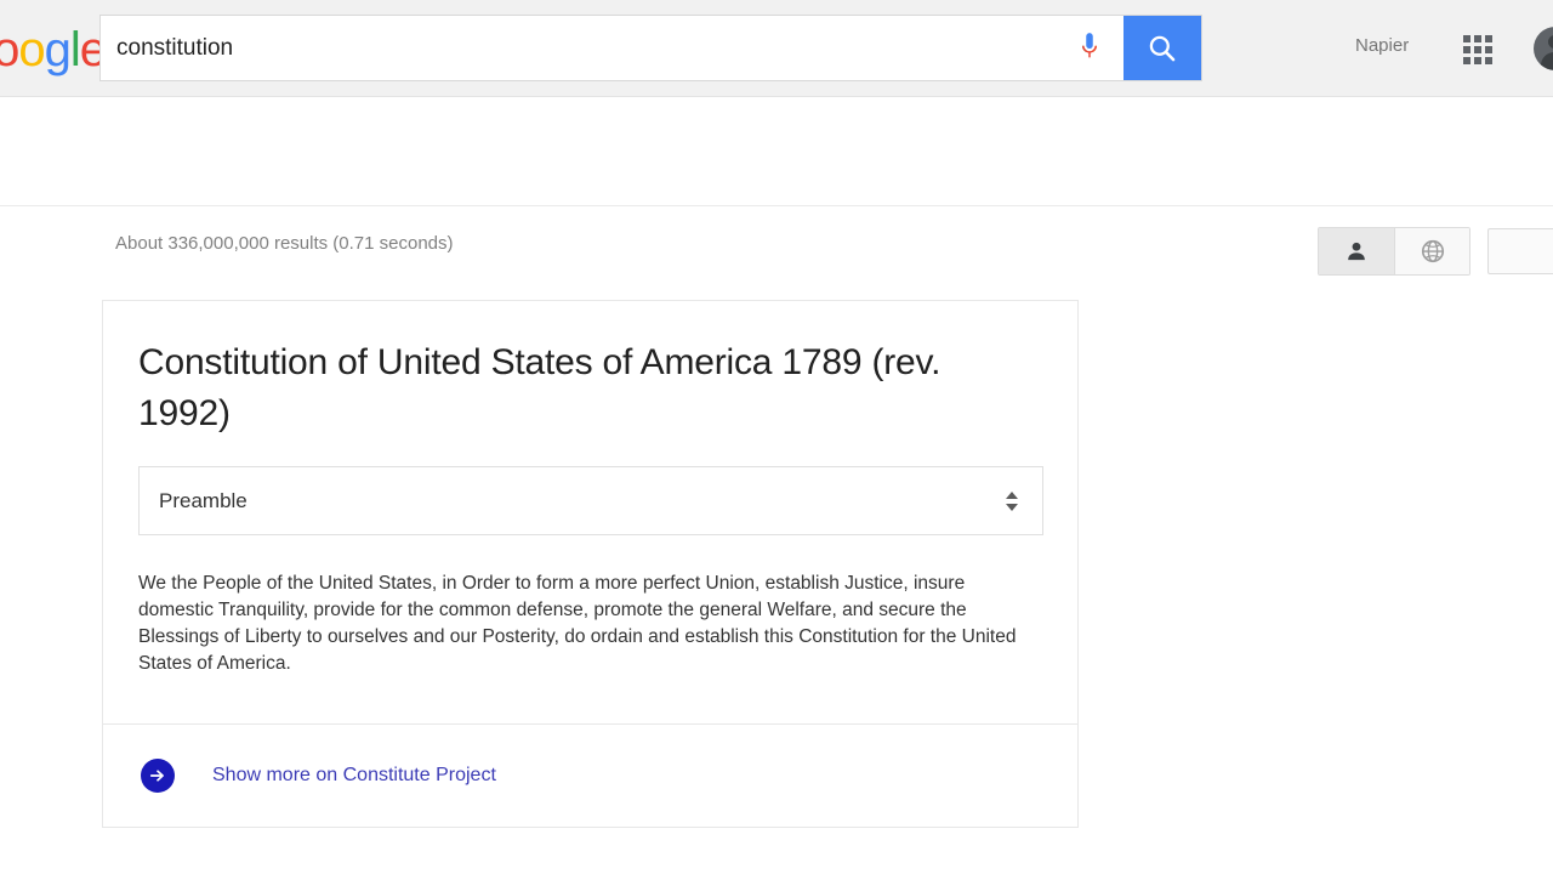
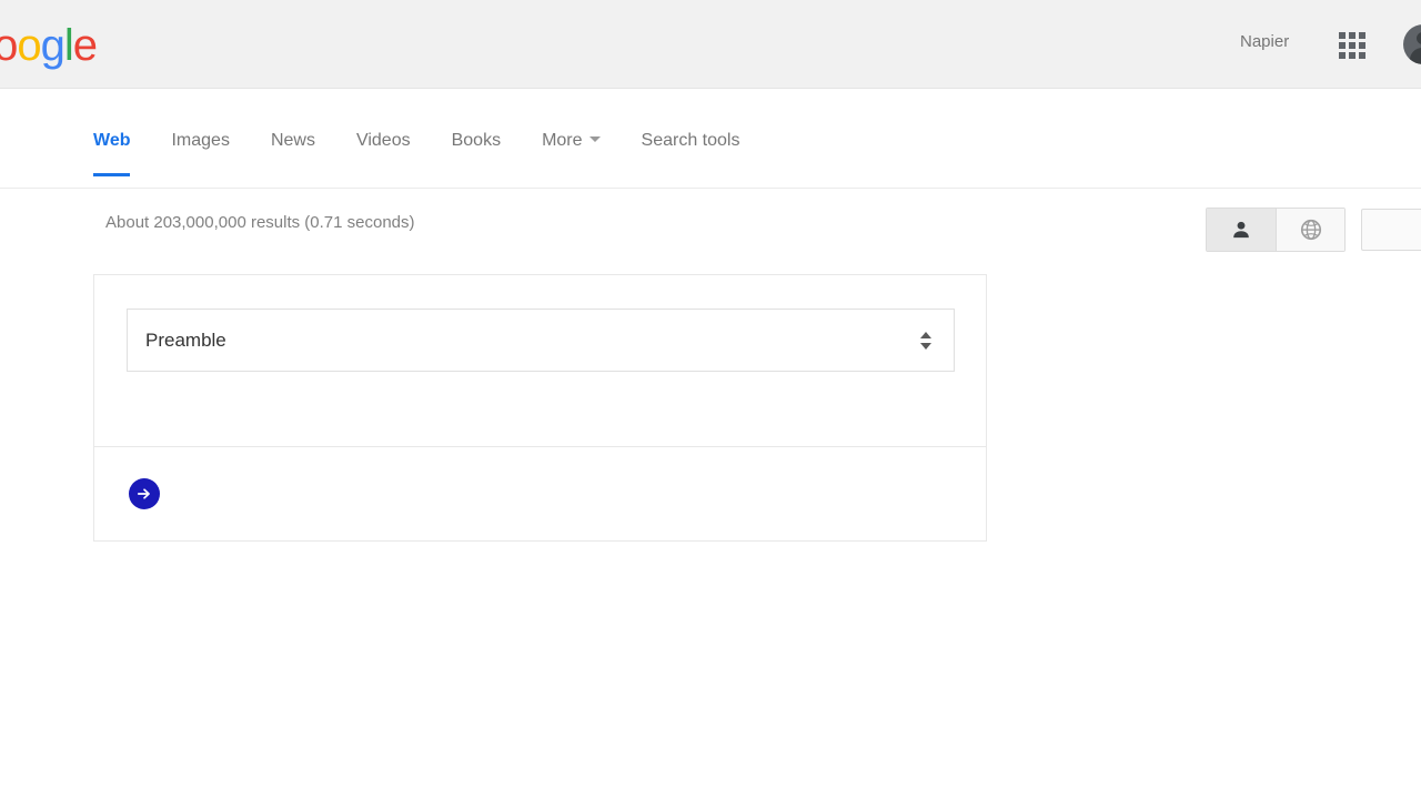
  oogle
- constitution
  Napier
+ Web
+ Images
+ News
+ Videos
+ Books
+ More
+ Search tools
- About 336,000,000 results (0.71 seconds)
+ About 203,000,000 results (0.71 seconds)
- Constitution of United States of America 1789 (rev. 1992)
  Preamble
- We the People of the United States, in Order to form a more perfect Union, establish Justice, insure domestic Tranquility, provide for the common defense, promote the general Welfare, and secure the Blessings of Liberty to ourselves and our Posterity, do ordain and establish this Constitution for the United States of America.
- Show more on Constitute Project
